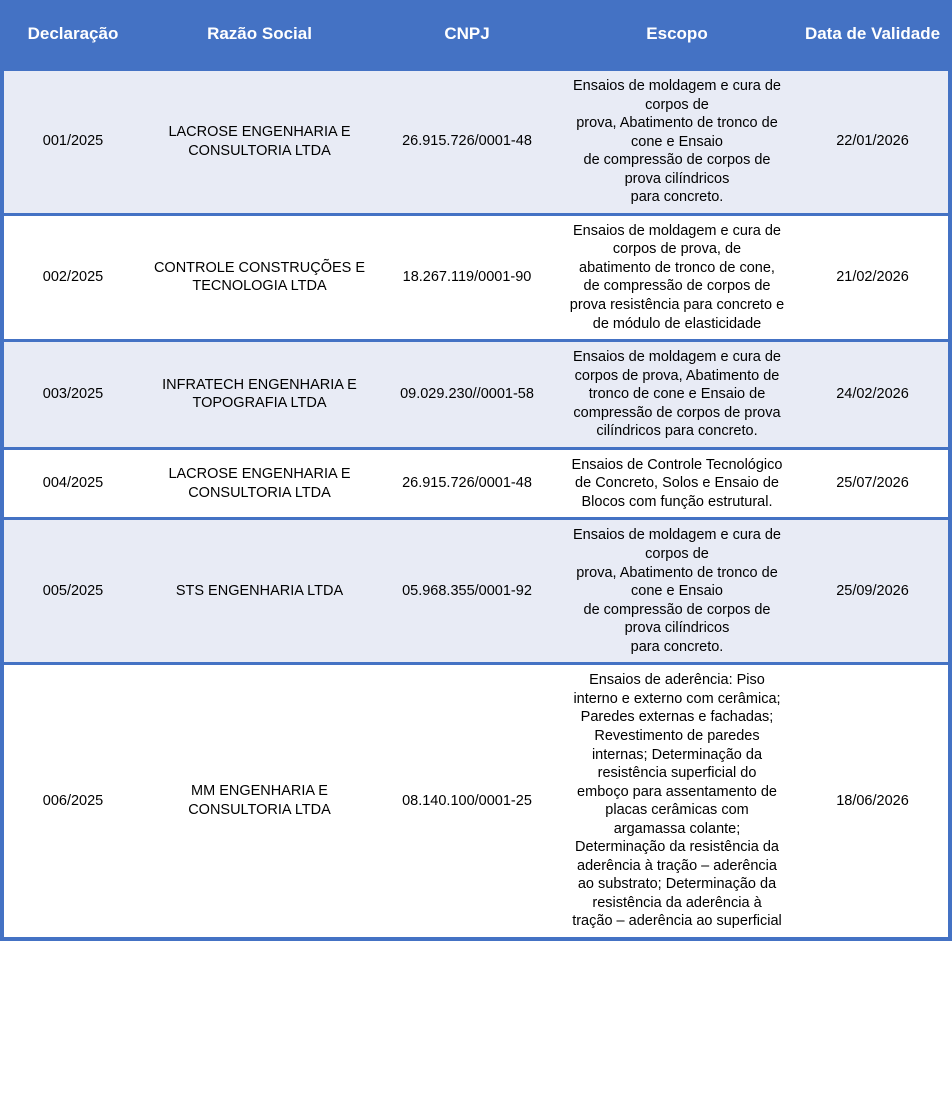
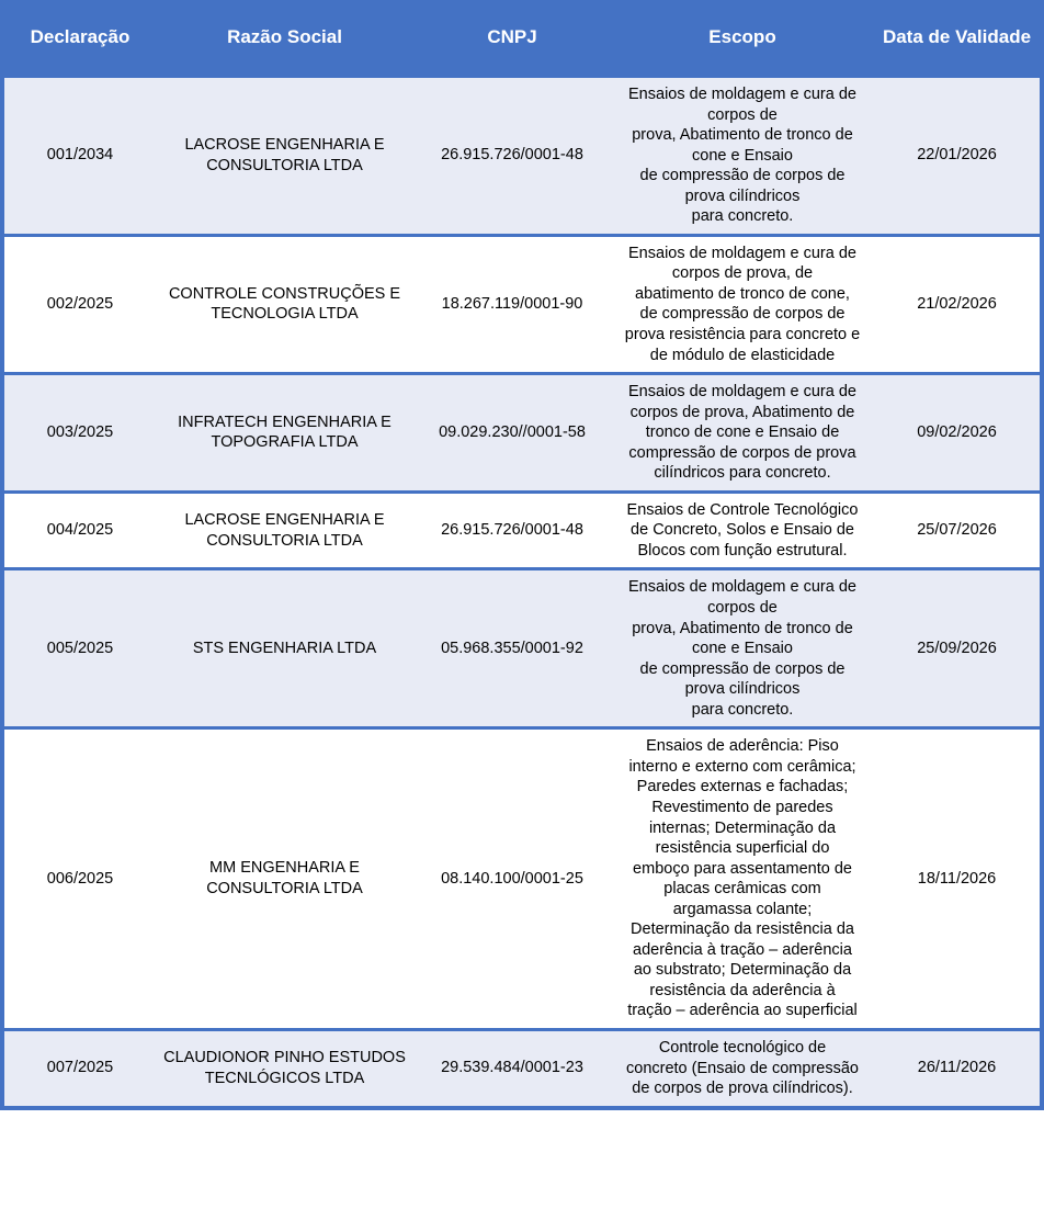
  Declaração	Razão Social	CNPJ	Escopo	Data de Validade
- 001/2025	LACROSE ENGENHARIA E CONSULTORIA LTDA	26.915.726/0001-48	Ensaios de moldagem e cura de corpos de prova, Abatimento de tronco de cone e Ensaio de compressão de corpos de prova cilíndricos para concreto.	22/01/2026
+ 001/2034	LACROSE ENGENHARIA E CONSULTORIA LTDA	26.915.726/0001-48	Ensaios de moldagem e cura de corpos de prova, Abatimento de tronco de cone e Ensaio de compressão de corpos de prova cilíndricos para concreto.	22/01/2026
  002/2025	CONTROLE CONSTRUÇÕES E TECNOLOGIA LTDA	18.267.119/0001-90	Ensaios de moldagem e cura de corpos de prova, de abatimento de tronco de cone, de compressão de corpos de prova resistência para concreto e de módulo de elasticidade	21/02/2026
- 003/2025	INFRATECH ENGENHARIA E TOPOGRAFIA LTDA	09.029.230//0001-58	Ensaios de moldagem e cura de corpos de prova, Abatimento de tronco de cone e Ensaio de compressão de corpos de prova cilíndricos para concreto.	24/02/2026
+ 003/2025	INFRATECH ENGENHARIA E TOPOGRAFIA LTDA	09.029.230//0001-58	Ensaios de moldagem e cura de corpos de prova, Abatimento de tronco de cone e Ensaio de compressão de corpos de prova cilíndricos para concreto.	09/02/2026
  004/2025	LACROSE ENGENHARIA E CONSULTORIA LTDA	26.915.726/0001-48	Ensaios de Controle Tecnológico de Concreto, Solos e Ensaio de Blocos com função estrutural.	25/07/2026
  005/2025	STS ENGENHARIA LTDA	05.968.355/0001-92	Ensaios de moldagem e cura de corpos de prova, Abatimento de tronco de cone e Ensaio de compressão de corpos de prova cilíndricos para concreto.	25/09/2026
- 006/2025	MM ENGENHARIA E CONSULTORIA LTDA	08.140.100/0001-25	Ensaios de aderência: Piso interno e externo com cerâmica; Paredes externas e fachadas; Revestimento de paredes internas; Determinação da resistência superficial do emboço para assentamento de placas cerâmicas com argamassa colante; Determinação da resistência da aderência à tração – aderência ao substrato; Determinação da resistência da aderência à tração – aderência ao superficial	18/06/2026
+ 006/2025	MM ENGENHARIA E CONSULTORIA LTDA	08.140.100/0001-25	Ensaios de aderência: Piso interno e externo com cerâmica; Paredes externas e fachadas; Revestimento de paredes internas; Determinação da resistência superficial do emboço para assentamento de placas cerâmicas com argamassa colante; Determinação da resistência da aderência à tração – aderência ao substrato; Determinação da resistência da aderência à tração – aderência ao superficial	18/11/2026
+ 007/2025	CLAUDIONOR PINHO ESTUDOS TECNLÓGICOS LTDA	29.539.484/0001-23	Controle tecnológico de concreto (Ensaio de compressão de corpos de prova cilíndricos).	26/11/2026
